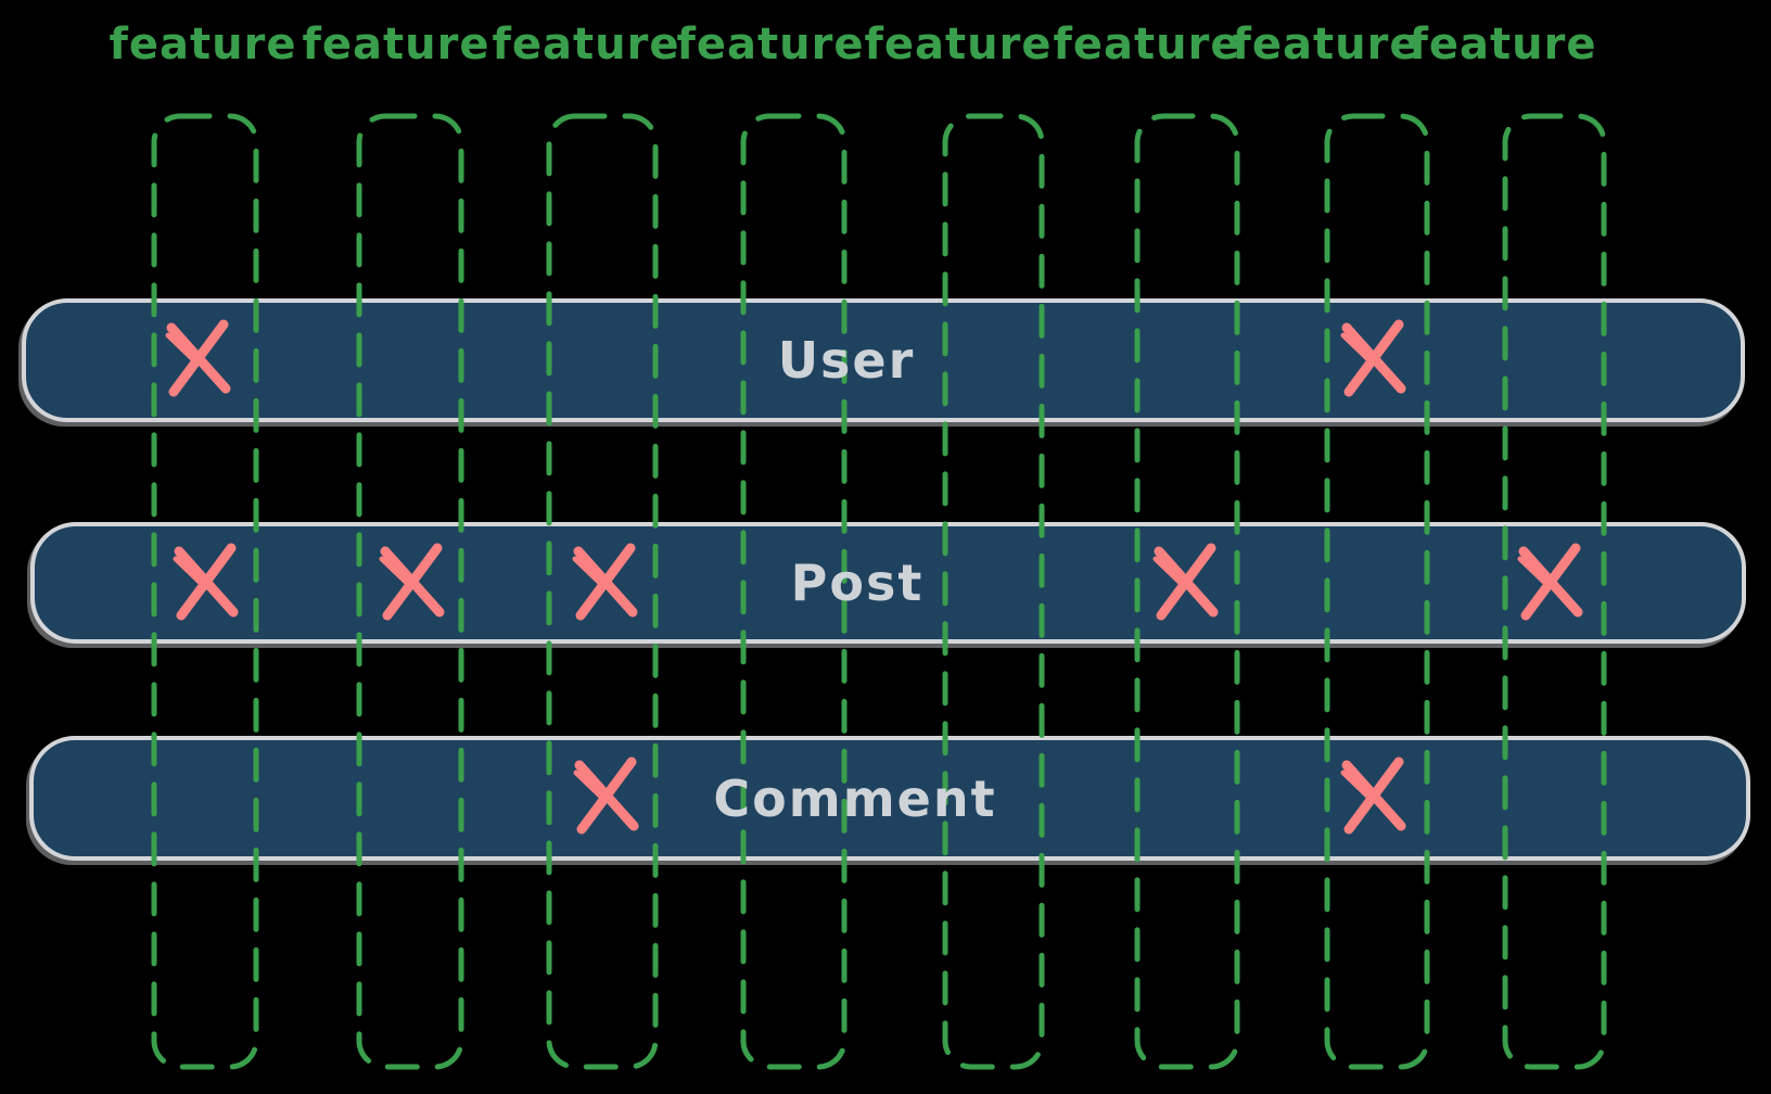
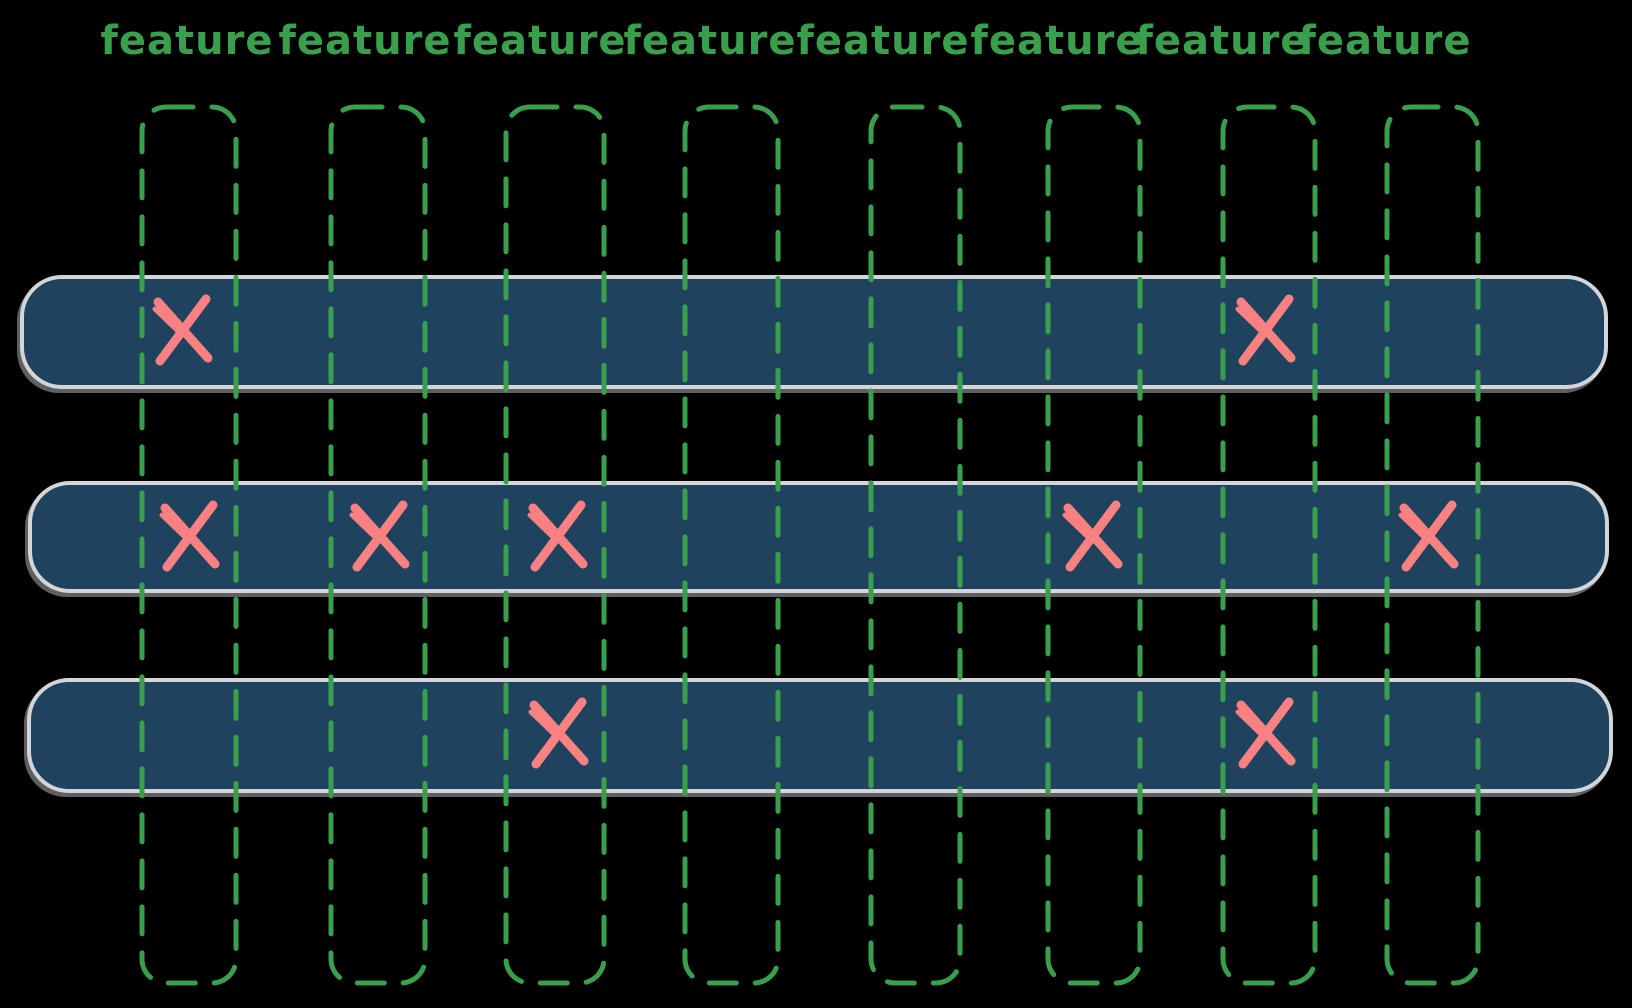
  feature
  feature
  feature
  feature
  feature
  feature
  feature
  feature
- User
- Post
- Comment
